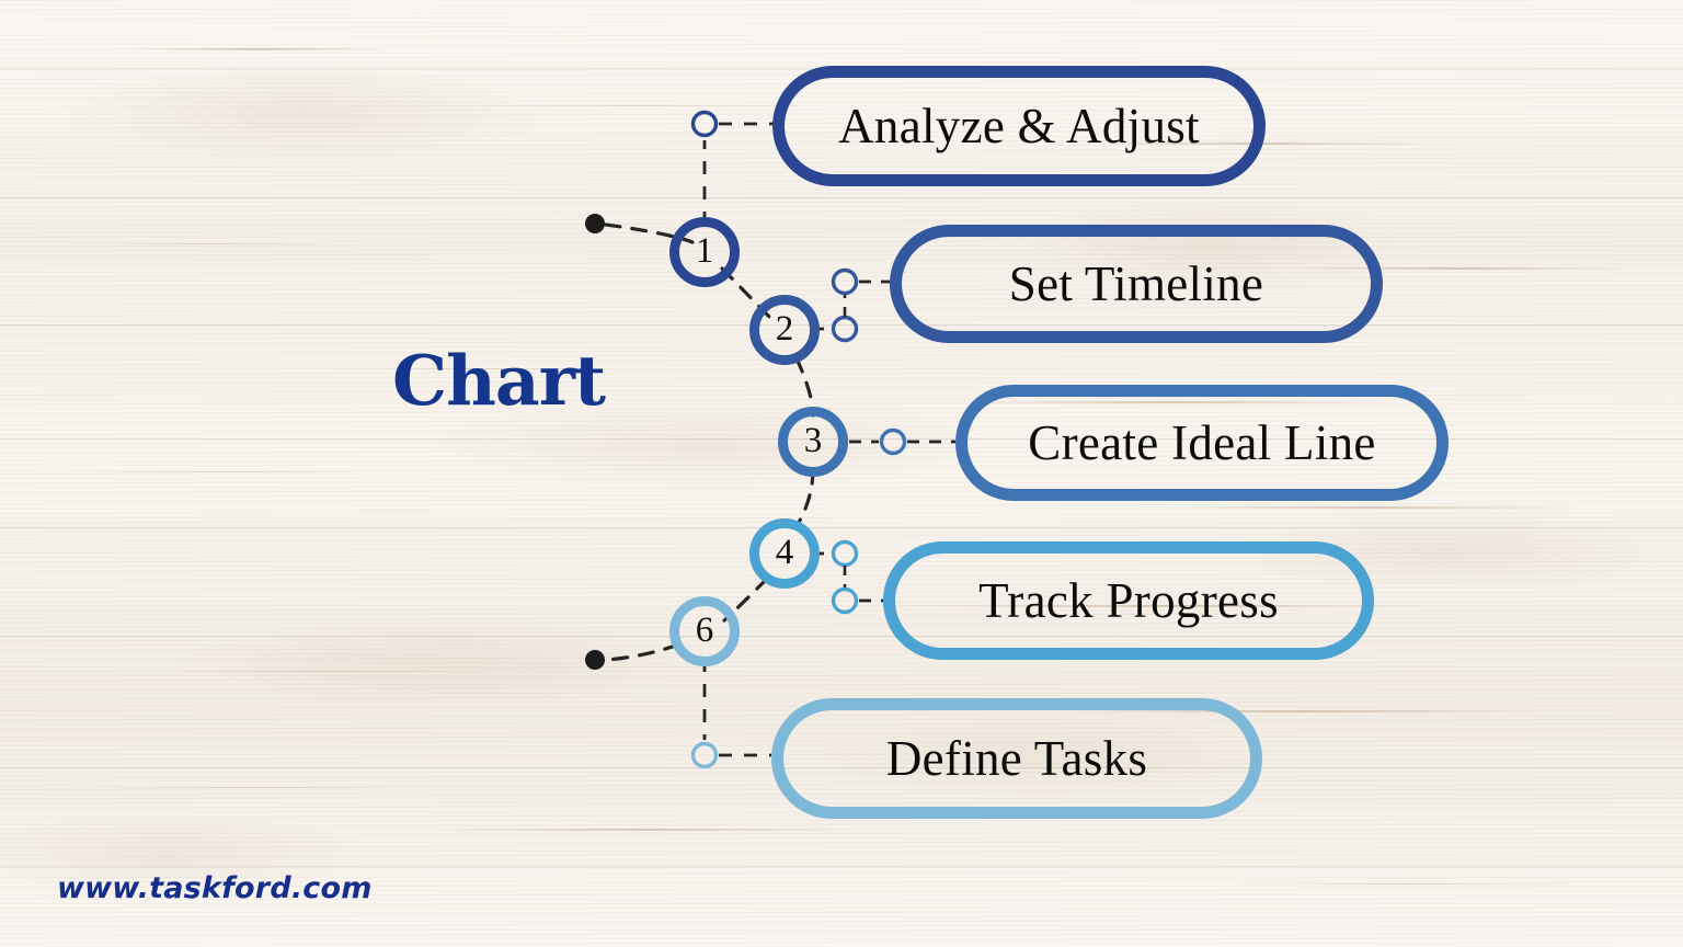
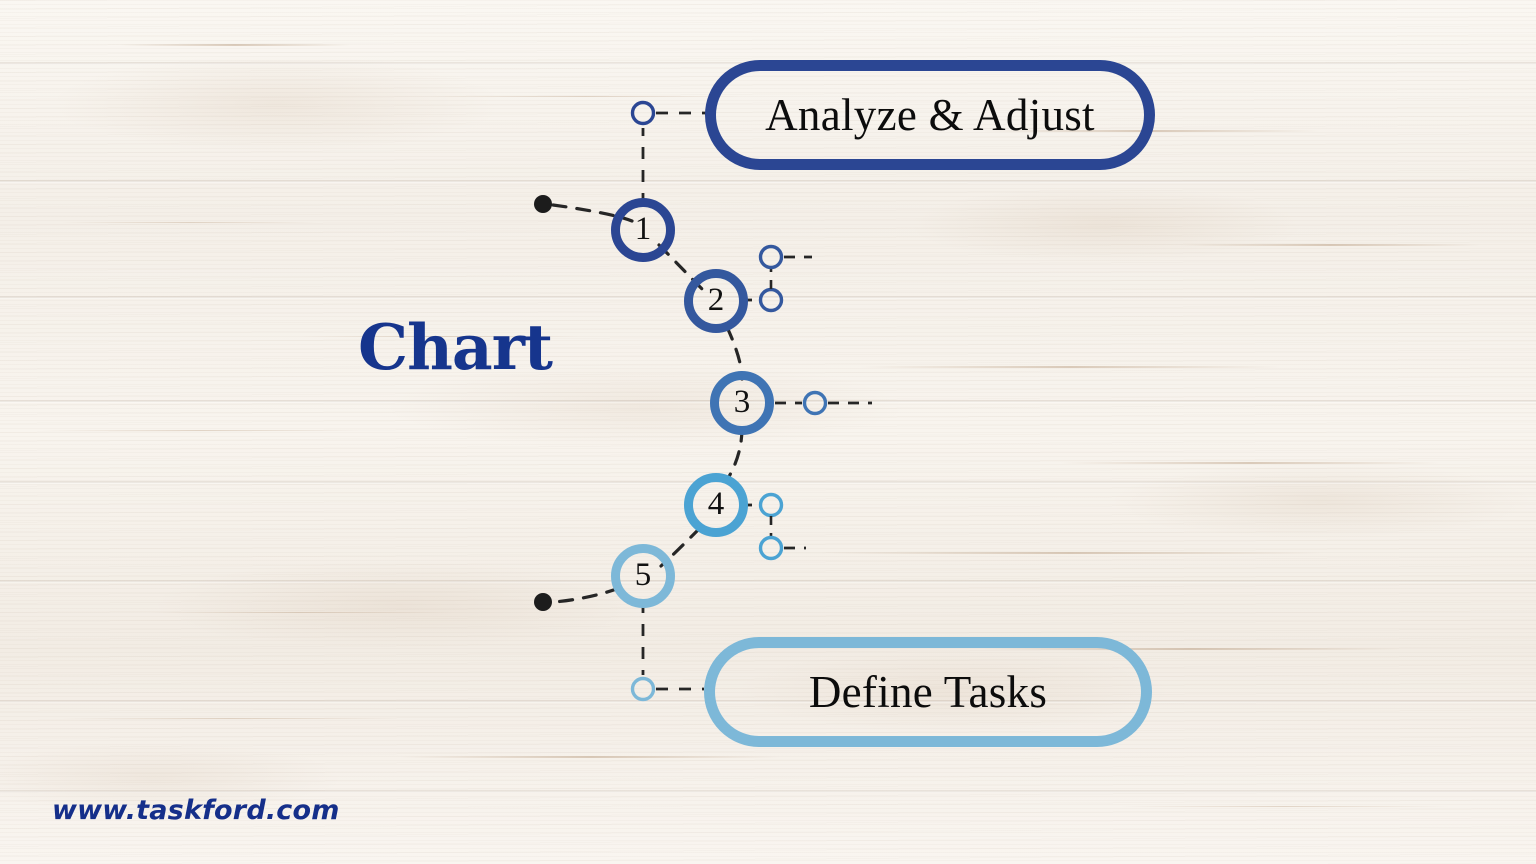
  Chart
  Analyze & Adjust
- Set Timeline
- Create Ideal Line
- Track Progress
  Define Tasks
  1
  2
  3
  4
- 6
+ 5
  www.taskford.com
